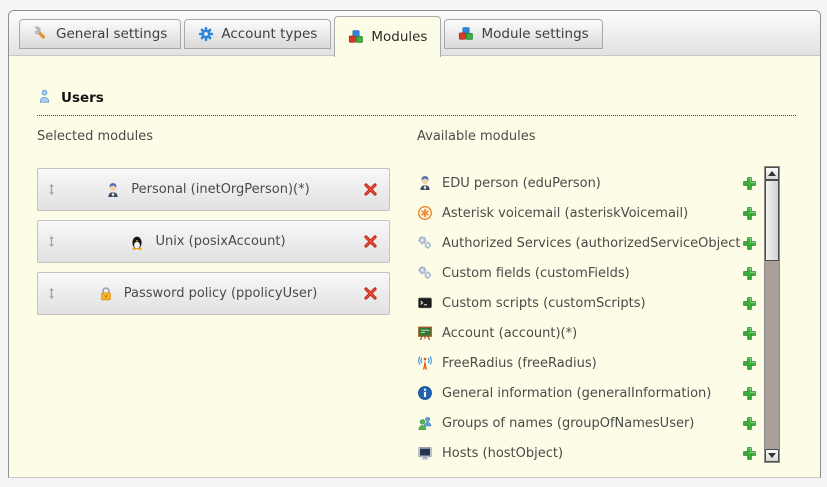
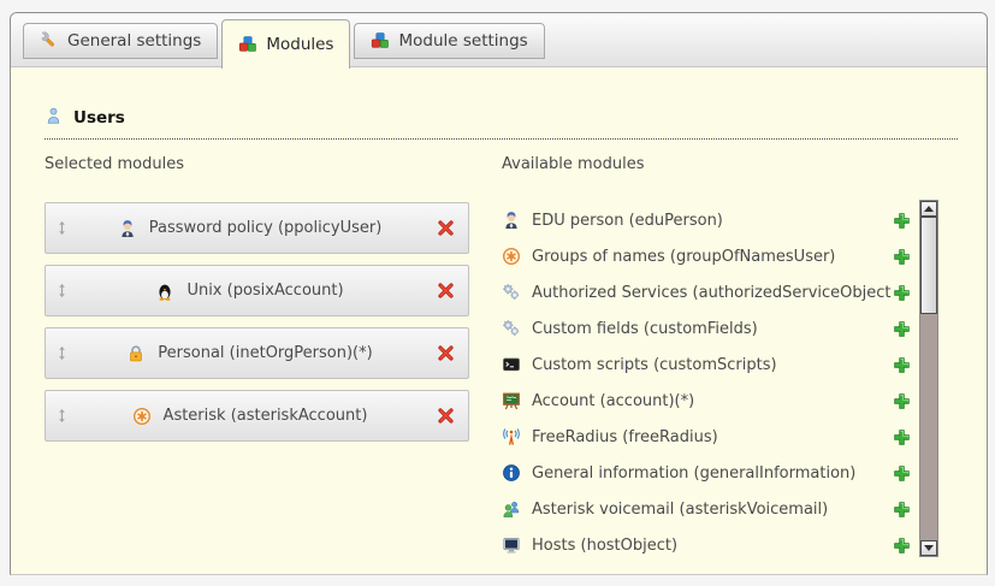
  General settings
- Account types
  Modules
  Module settings
  Users
  Selected modules
- Personal (inetOrgPerson)(*)
+ Password policy (ppolicyUser)
  Unix (posixAccount)
- Password policy (ppolicyUser)
+ Personal (inetOrgPerson)(*)
+ Asterisk (asteriskAccount)
  Available modules
  EDU person (eduPerson)
- Asterisk voicemail (asteriskVoicemail)
+ Groups of names (groupOfNamesUser)
  Authorized Services (authorizedServiceObject
  Custom fields (customFields)
  Custom scripts (customScripts)
  Account (account)(*)
  FreeRadius (freeRadius)
  General information (generalInformation)
- Groups of names (groupOfNamesUser)
+ Asterisk voicemail (asteriskVoicemail)
  Hosts (hostObject)
